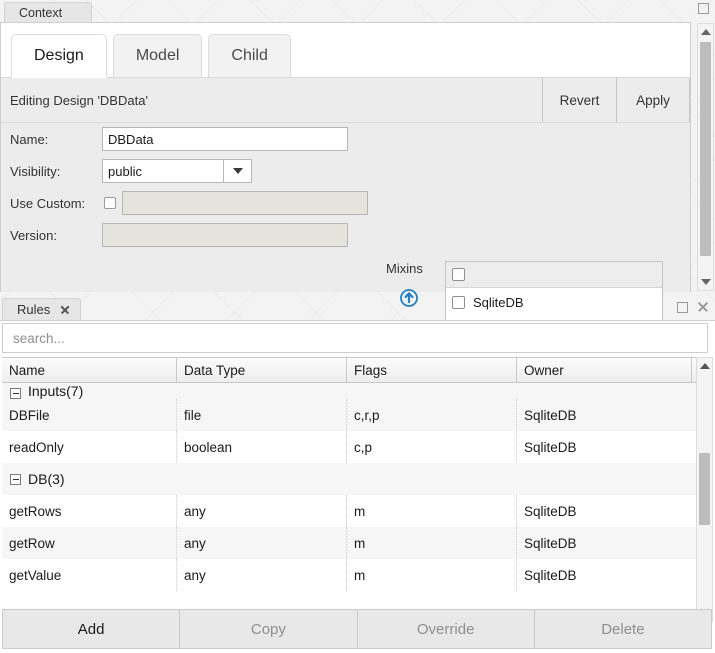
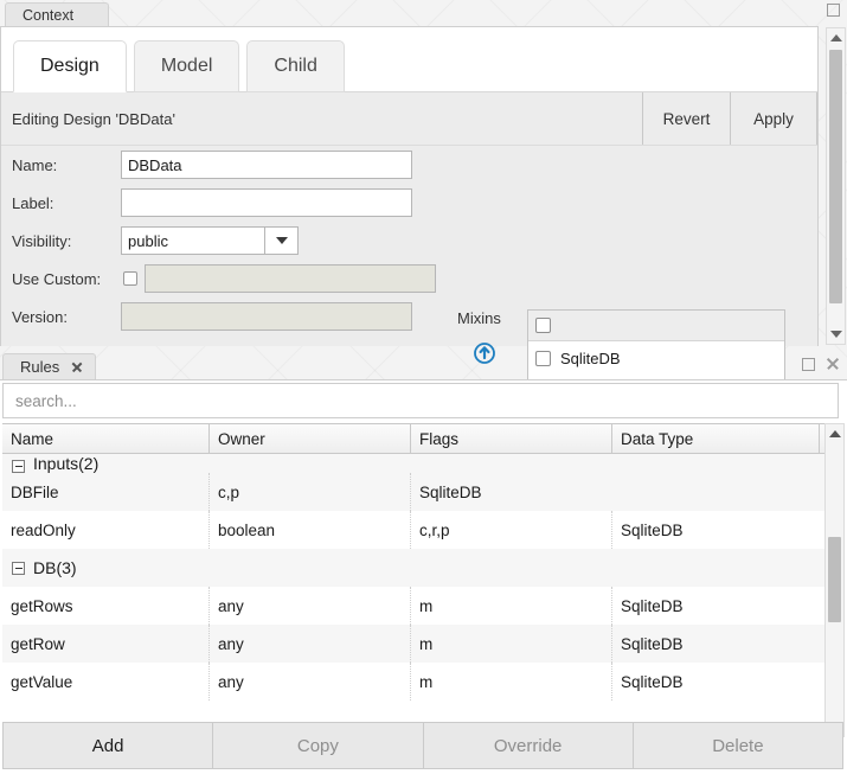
  Context
  Design
  Model
  Child
  Editing Design 'DBData'
  Revert
  Apply
  Name:
  DBData
+ Label:
  Visibility:
  public
  Use Custom:
  Version:
  Mixins
  SqliteDB
  Rules
  search...
  Name
- Data Type
+ Owner
  Flags
- Owner
+ Data Type
- Inputs(7)
+ Inputs(2)
  DBFile
- file
- c,r,p
+ c,p
  SqliteDB
  readOnly
  boolean
- c,p
+ c,r,p
  SqliteDB
  DB(3)
  getRows
  any
  m
  SqliteDB
  getRow
  any
  m
  SqliteDB
  getValue
  any
  m
  SqliteDB
  Add
  Copy
  Override
  Delete
